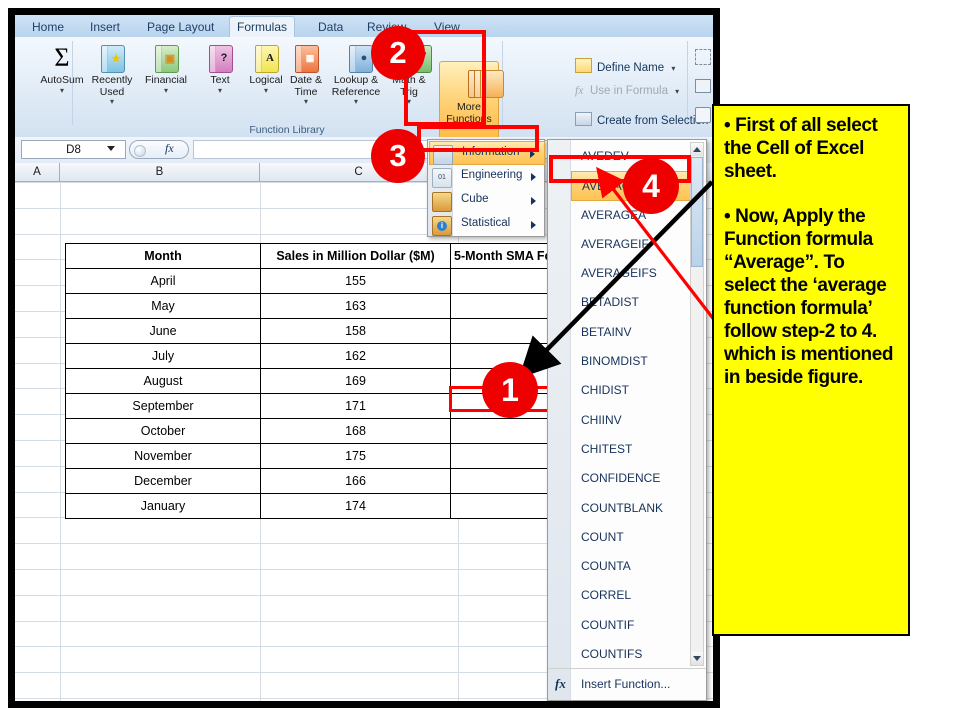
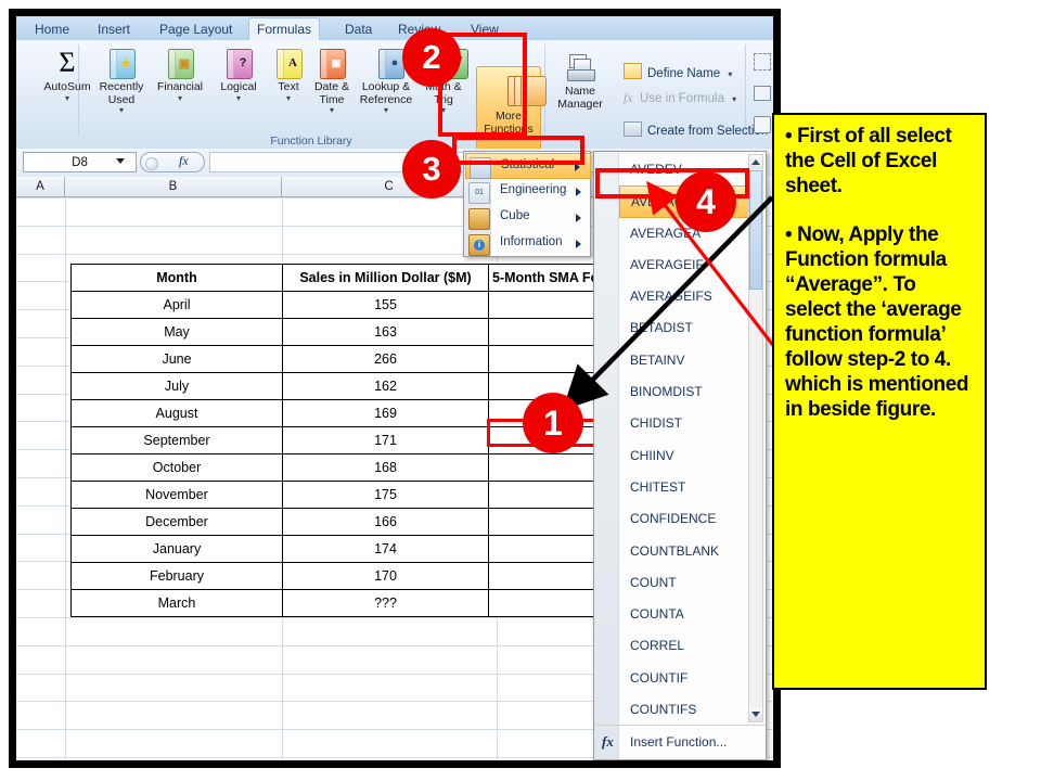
  Home
  Insert
  Page Layout
  Formulas
  Data
  View
  Σ
  AutoSum
  ▾
  ★
  Recently Used
  ▾
  ▣
  Financial
  ▾
  ?
- Text
+ Logical
  ▾
  A
- Logical
+ Text
  ▾
  ▦
  Date & Time
  ▾
  ●
  Lookup & Reference
  ▾
  Math & Trig
  ▾
  More Functions
  Function Library
+ Name Manager
  Define Name ▾
  fx Use in Formula ▾
  Create from Select
  D8
  fx
  A
  B
  C
  Month	Sales in Million Dollar ($M)	5-Month SMA F
  April	155
  May	163
- June	158
+ June	266
  July	162
  August	169
  September	171
  October	168
  November	175
  December	166
  January	174
+ February	170
+ March	???
- Information
+ Statistical
  Engineering
  Cube
  i
- Statistical
+ Information
  AVEDEV
  AVERAGA
  AVERAGEIF
  AVERAGEIFS
  BTADIST
  BETAINV
  BINOMDIST
  CHIDIST
  CHIINV
  CHITEST
  CONFIDENCE
  COUNTBLANK
  COUNT
  COUNTA
  CORREL
  COUNTIF
  COUNTIFS
  fx
  Insert Function...
  1
  2
  3
  4
  • First of all select the Cell of Excel sheet.
  • Now, Apply the Function formula “Average”. To select the ‘average function formula’ follow step-2 to 4. which is mentioned in beside figure.
